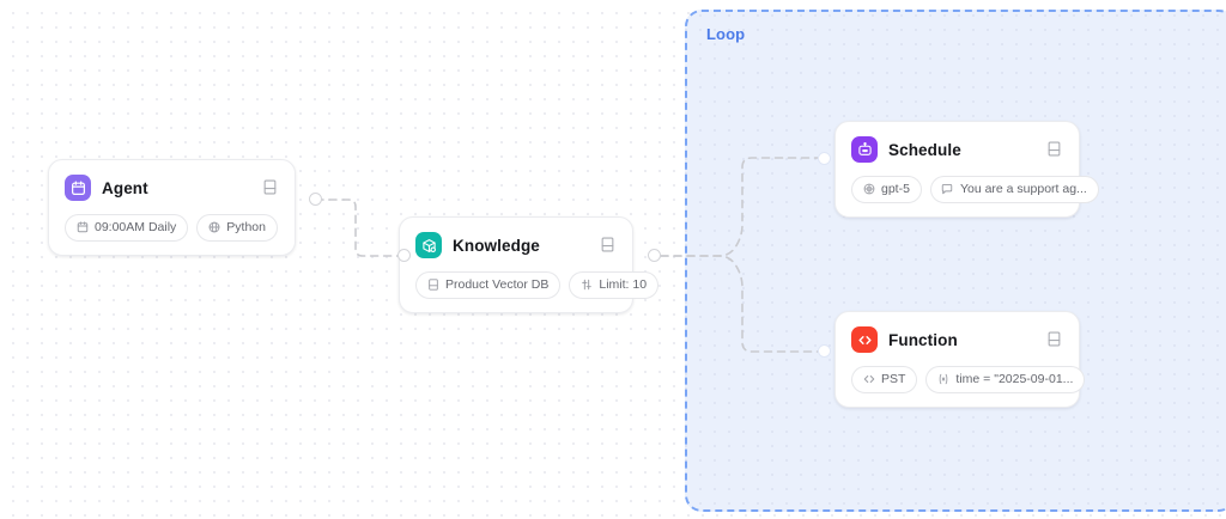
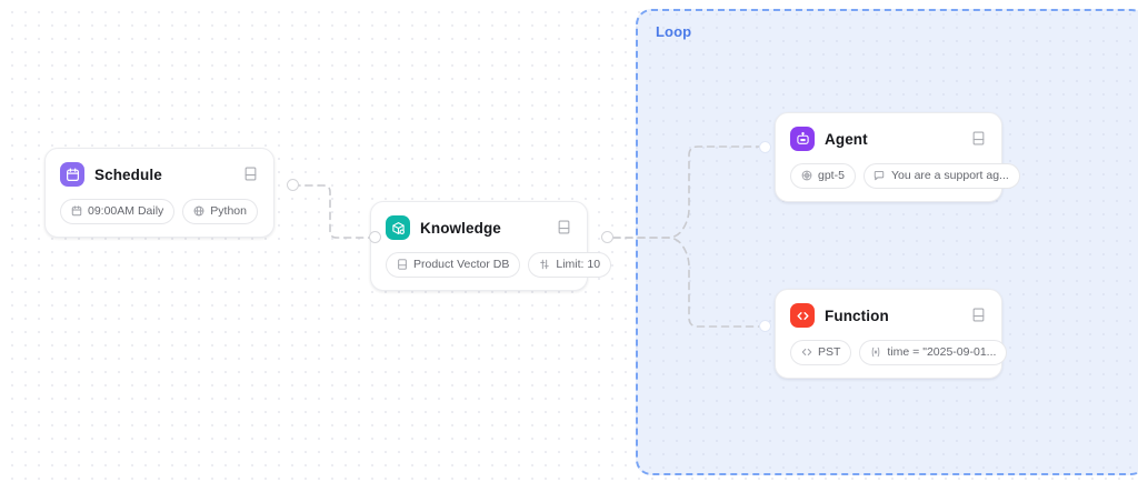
  Loop
- Agent
+ Schedule
  09:00AM Daily
  Python
  Knowledge
  Product Vector DB
  Limit: 10
- Schedule
+ Agent
  gpt-5
  You are a support ag...
  Function
  PST
  time = "2025-09-01...
